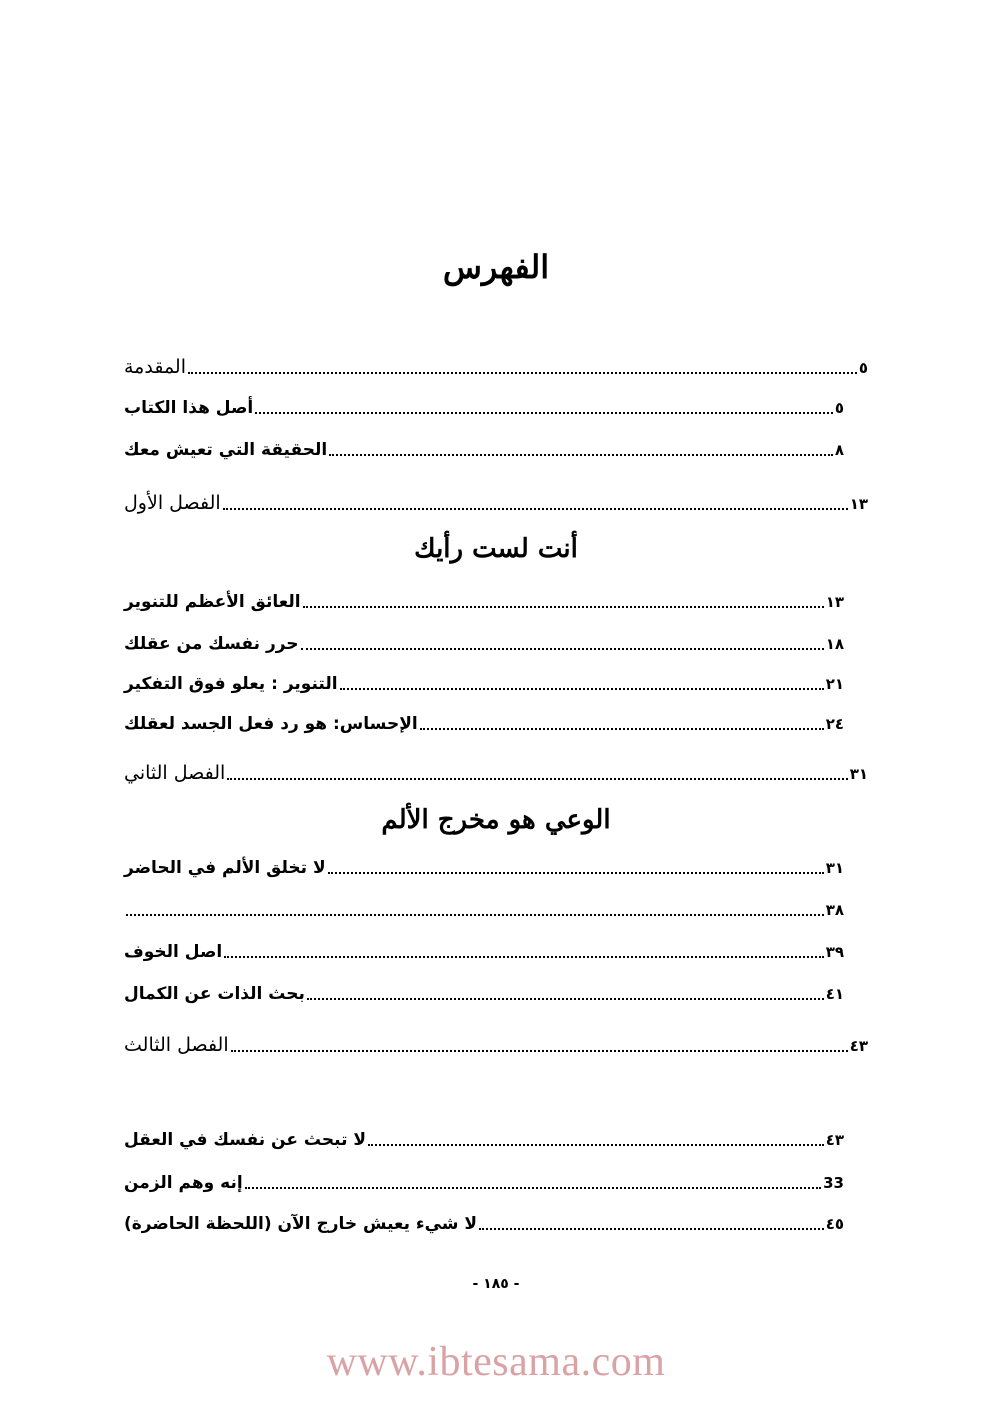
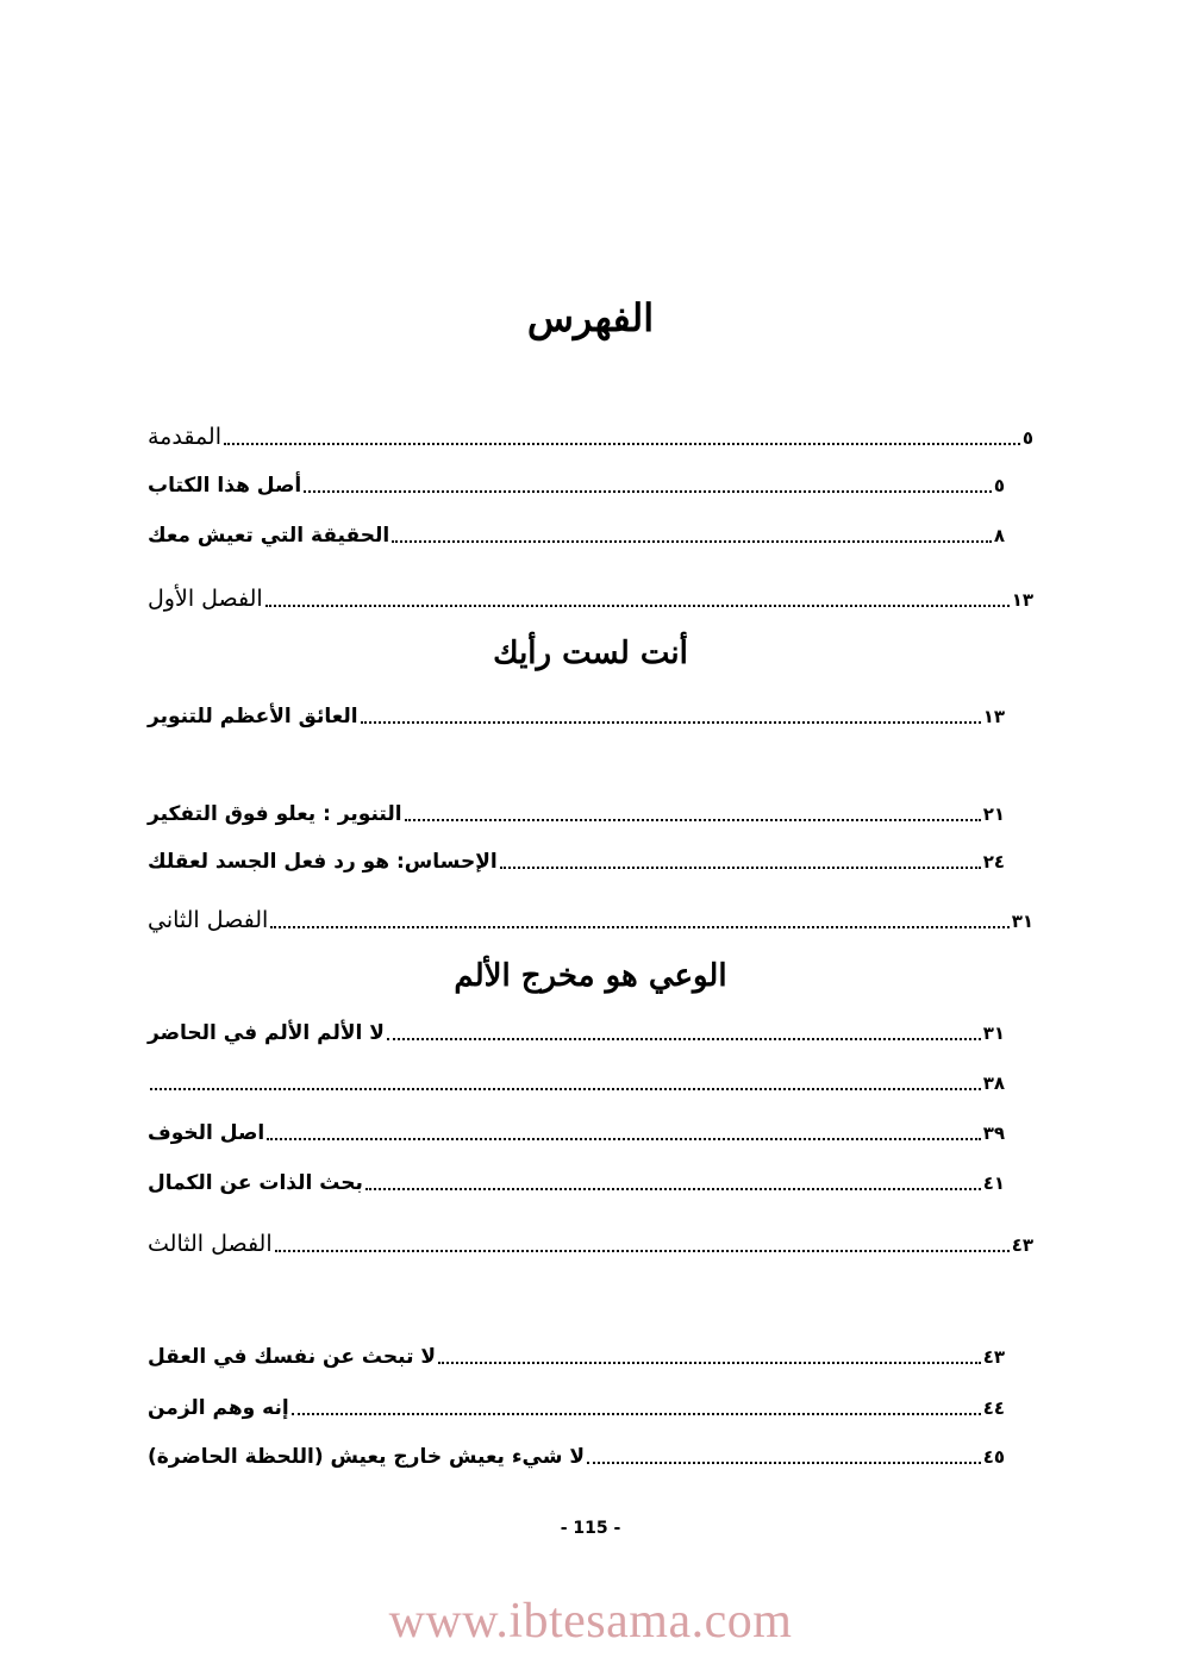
  الفهرس
  المقدمة
  ٥
  أصل هذا الكتاب
  ٥
  الحقيقة التي تعيش معك
  ٨
  الفصل الأول
  ١٣
  أنت لست رأيك
  العائق الأعظم للتنوير
  ١٣
- حرر نفسك من عقلك
- ١٨
  التنوير : يعلو فوق التفكير
  ٢١
  الإحساس: هو رد فعل الجسد لعقلك
  ٢٤
  الفصل الثاني
  ٣١
  الوعي هو مخرج الألم
- لا تخلق الألم في الحاضر
+ لا الألم الألم في الحاضر
  ٣١
  ٣٨
  اصل الخوف
  ٣٩
  بحث الذات عن الكمال
  ٤١
  الفصل الثالث
  ٤٣
  لا تبحث عن نفسك في العقل
  ٤٣
  إنه وهم الزمن
- 33
+ ٤٤
- لا شيء يعيش خارج الآن (اللحظة الحاضرة)
+ لا شيء يعيش خارج يعيش (اللحظة الحاضرة)
  ٤٥
- - ١٨٥ -
+ - 115 -
  www.ibtesama.com
